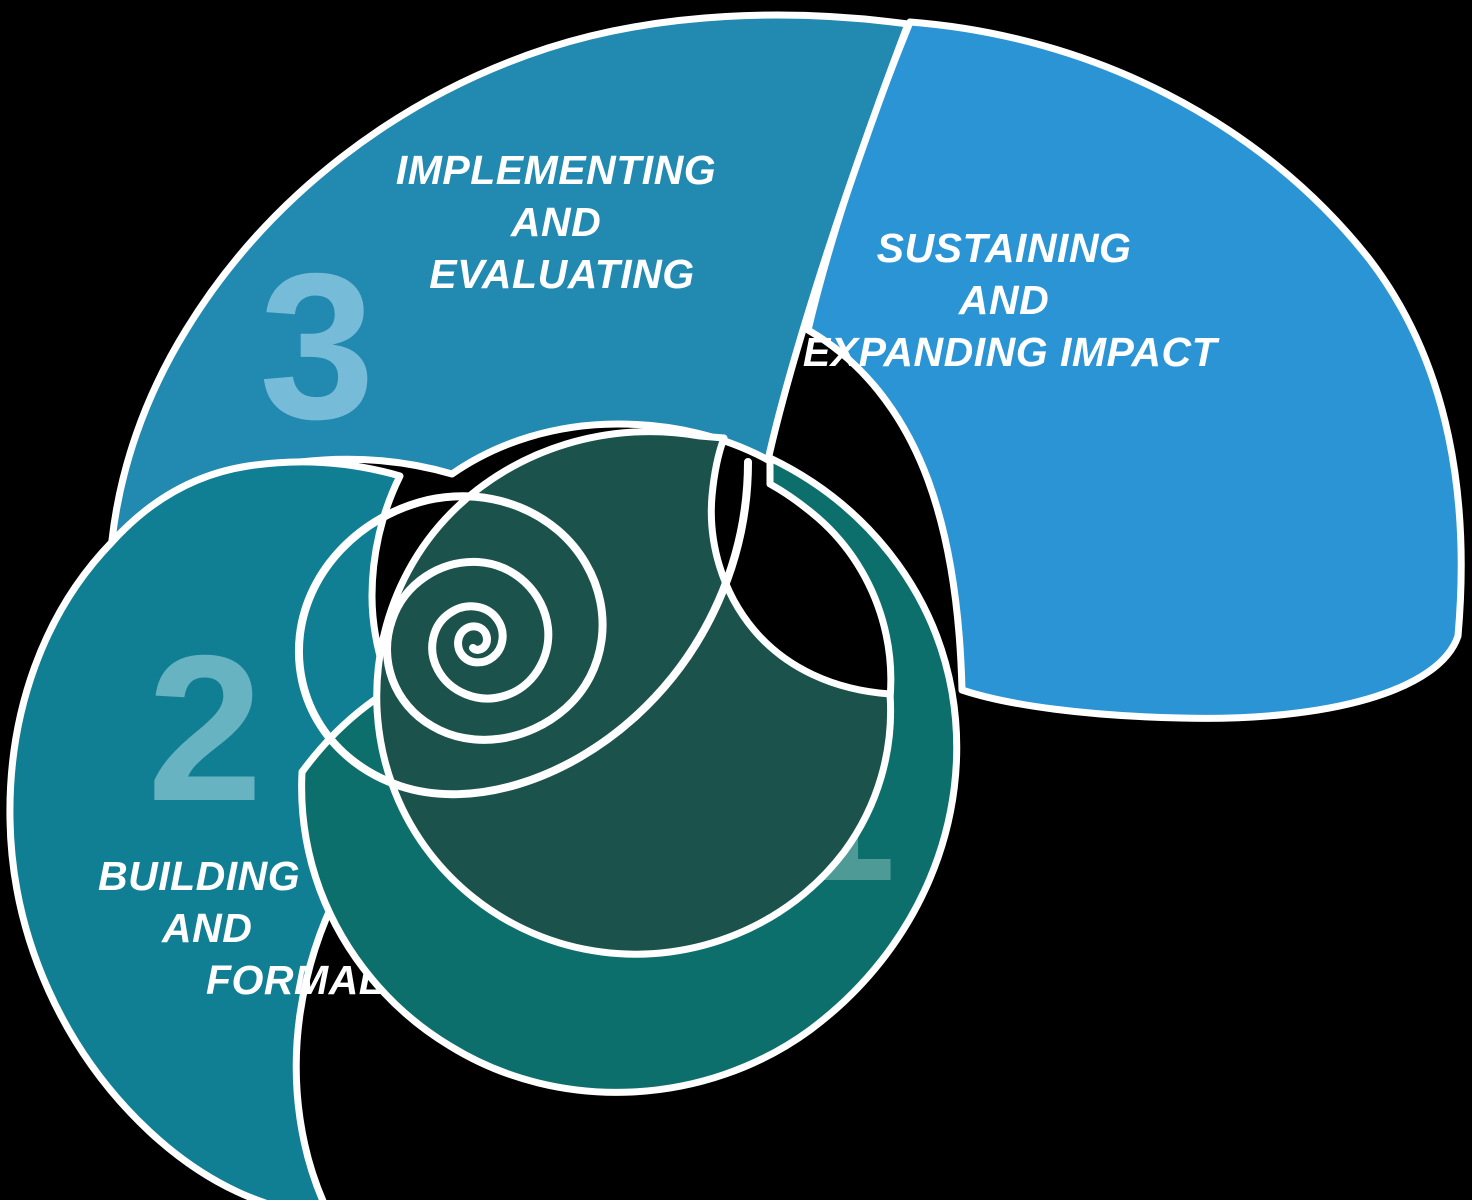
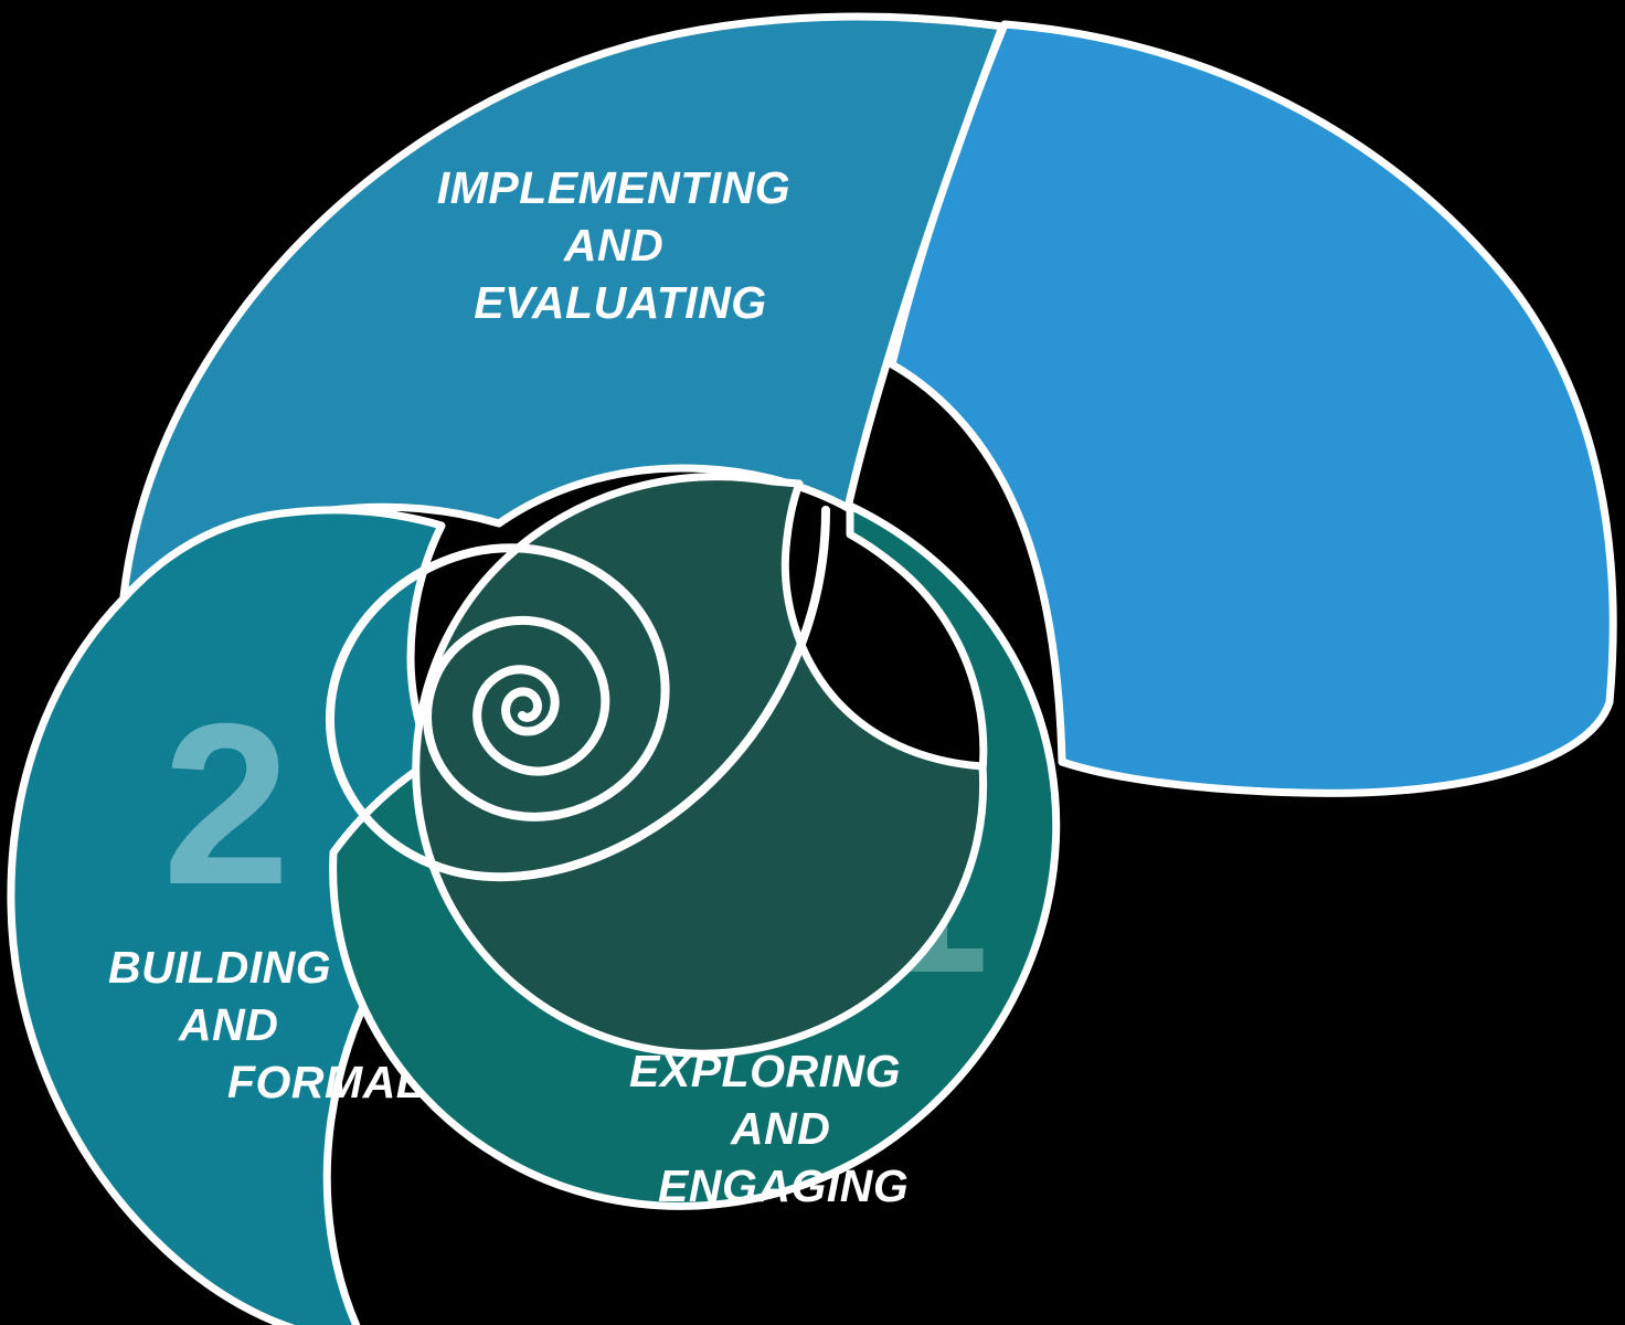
- SUSTAINING AND EXPANDING IMPACT
- 3
  IMPLEMENTING AND EVALUATING
  2
  BUILDING AND FORMA
+ EXPLORING AND ENGAGING
